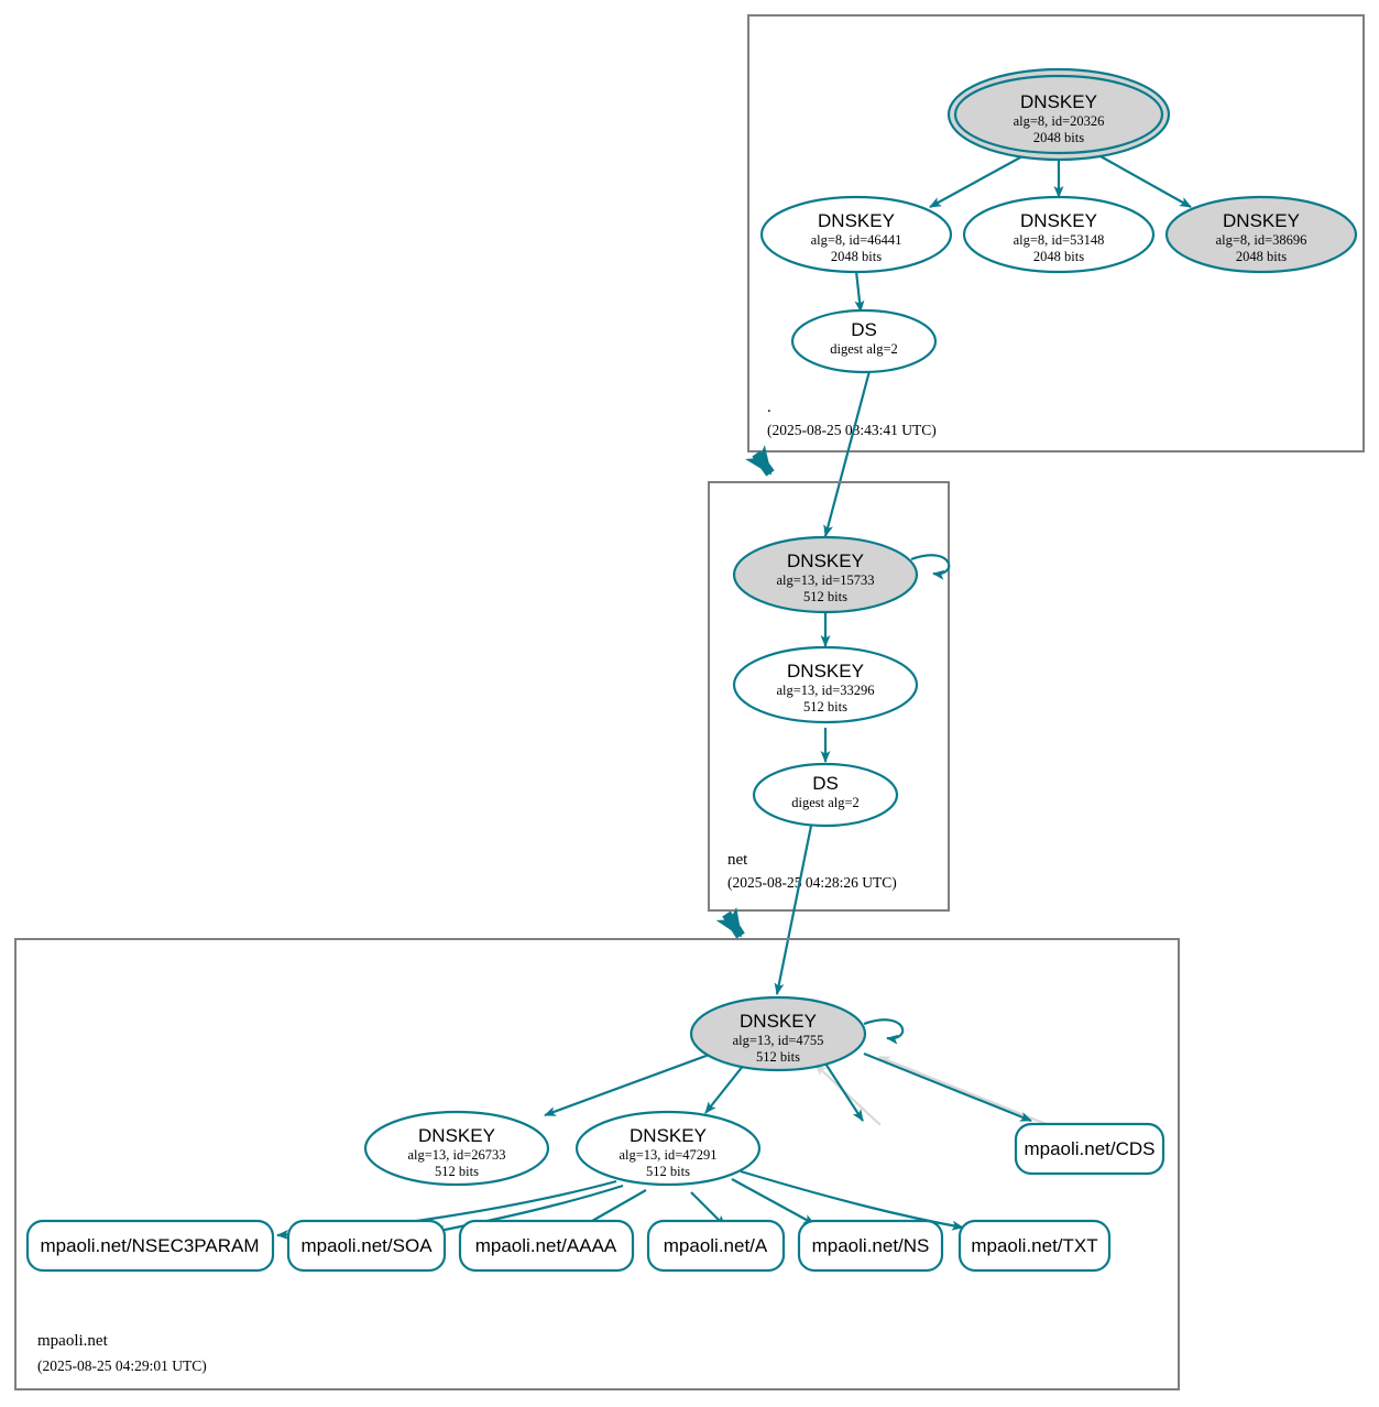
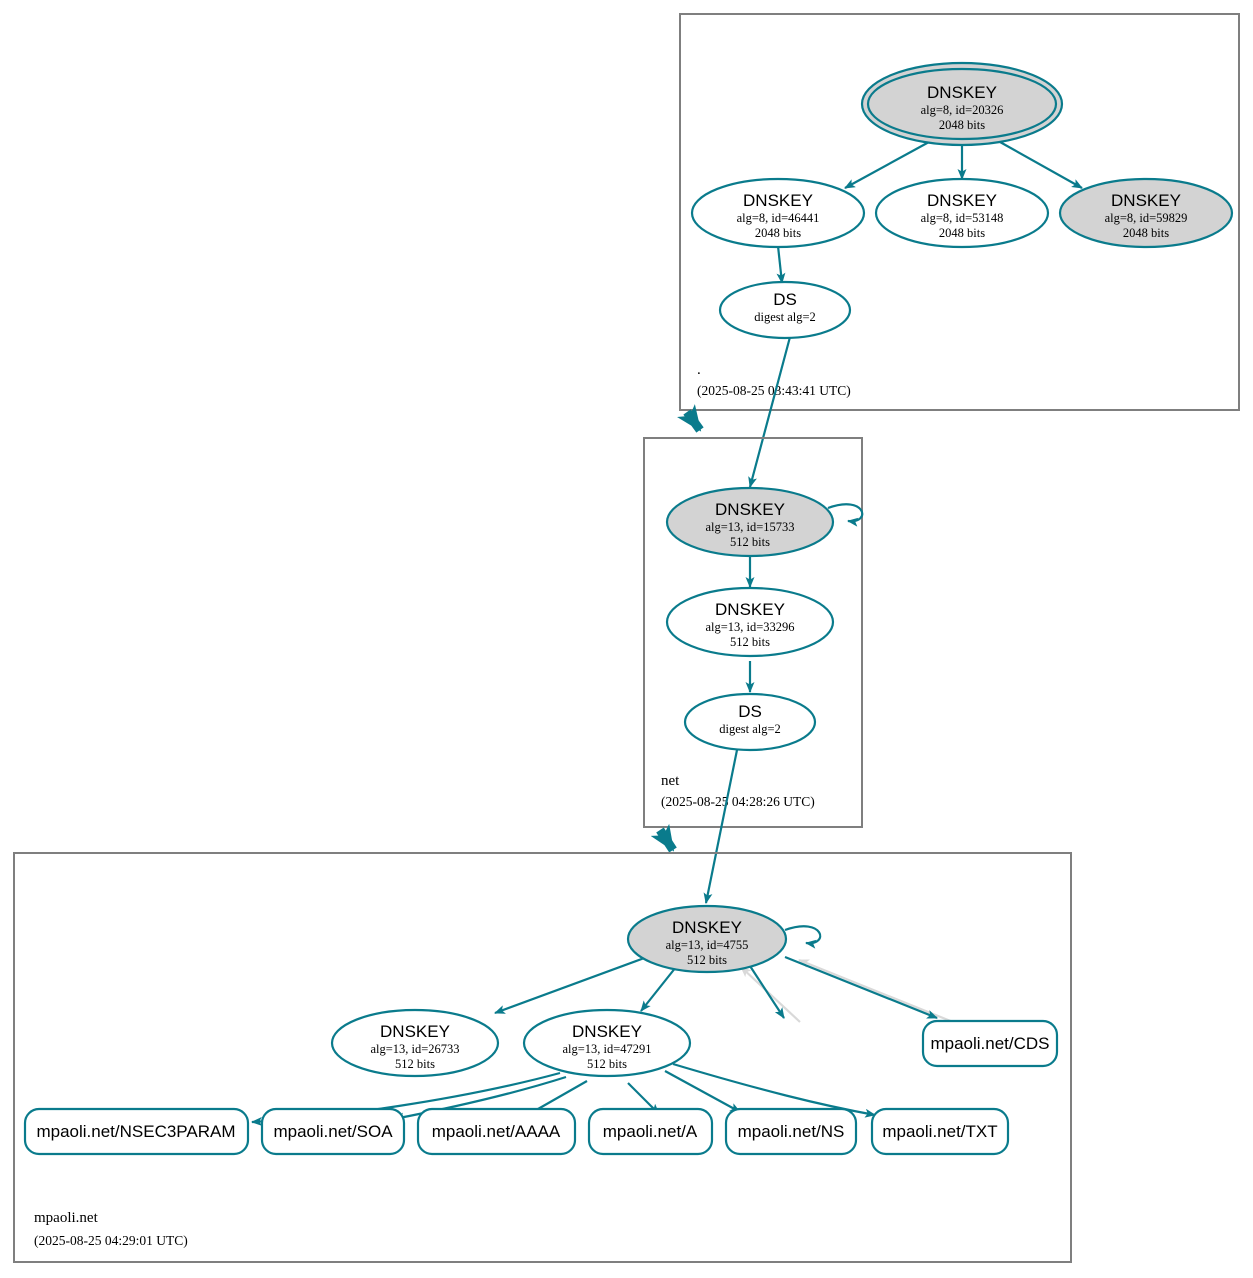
  .
  (2025-08-25 03:43:41 UTC)
  DNSKEY
  alg=8, id=20326
  2048 bits
  DNSKEY
  alg=8, id=46441
  2048 bits
  DNSKEY
  alg=8, id=53148
  2048 bits
  DNSKEY
- alg=8, id=38696
+ alg=8, id=59829
  2048 bits
  DS
  digest alg=2
  net
  (2025-08-25 04:28:26 UTC)
  DNSKEY
  alg=13, id=15733
  512 bits
  DNSKEY
  alg=13, id=33296
  512 bits
  DS
  digest alg=2
  mpaoli.net
  (2025-08-25 04:29:01 UTC)
  DNSKEY
  alg=13, id=4755
  512 bits
  DNSKEY
  alg=13, id=26733
  512 bits
  DNSKEY
  alg=13, id=47291
  512 bits
  mpaoli.net/CDS
  mpaoli.net/NSEC3PARAM
  mpaoli.net/SOA
  mpaoli.net/AAAA
  mpaoli.net/A
  mpaoli.net/NS
  mpaoli.net/TXT
